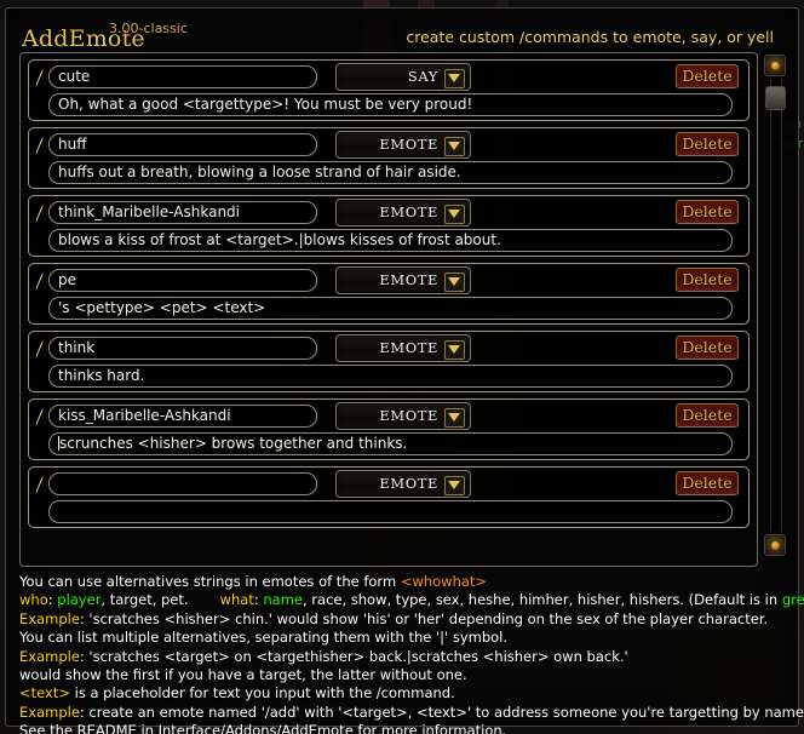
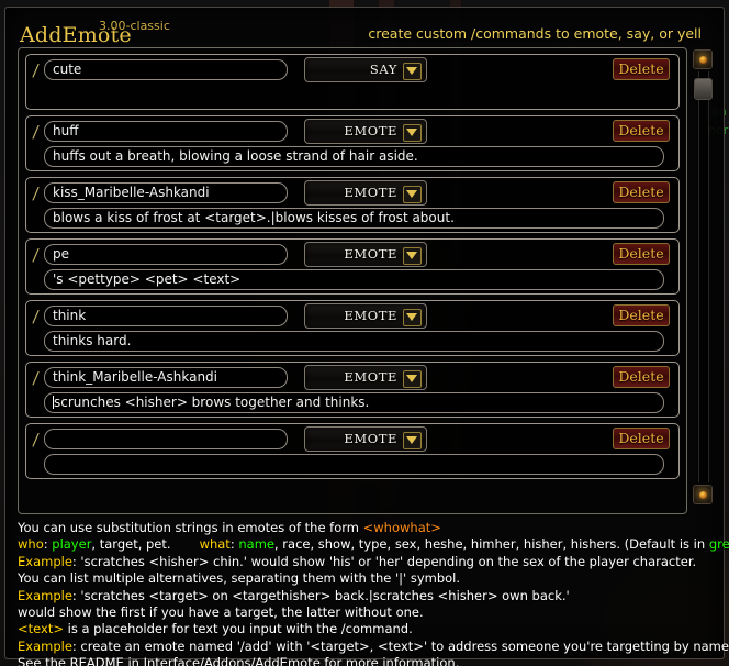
  AddEmote
  3.00-classic
  create custom /commands to emote, say, or yell
  cute
  SAY
  Delete
- Oh, what a good <targettype>! You must be very proud!
  huff
  EMOTE
  Delete
  huffs out a breath, blowing a loose strand of hair aside.
- think_Maribelle-Ashkandi
+ kiss_Maribelle-Ashkandi
  EMOTE
  Delete
  blows a kiss of frost at <target>.|blows kisses of frost about.
  pe
  EMOTE
  Delete
  's <pettype> <pet> <text>
  think
  EMOTE
  Delete
  thinks hard.
- kiss_Maribelle-Ashkandi
+ think_Maribelle-Ashkandi
  EMOTE
  Delete
  scrunches <hisher> brows together and thinks.
  EMOTE
  Delete
- You can use alternatives strings in emotes of the form <whowhat>
+ You can use substitution strings in emotes of the form <whowhat>
  who: player, target, pet. what: name, race, show, type, sex, heshe, himher, hisher, hishers. (Default is in gre
  Example: 'scratches <hisher> chin.' would show 'his' or 'her' depending on the sex of the player character.
  You can list multiple alternatives, separating them with the '|' symbol.
  Example: 'scratches <target> on <targethisher> back.|scratches <hisher> own back.'
  would show the first if you have a target, the latter without one.
  <text> is a placeholder for text you input with the /command.
  Example: create an emote named '/add' with '<target>, <text>' to address someone you're targetting by name
  See the README in Interface/Addons/AddEmote for more information.
